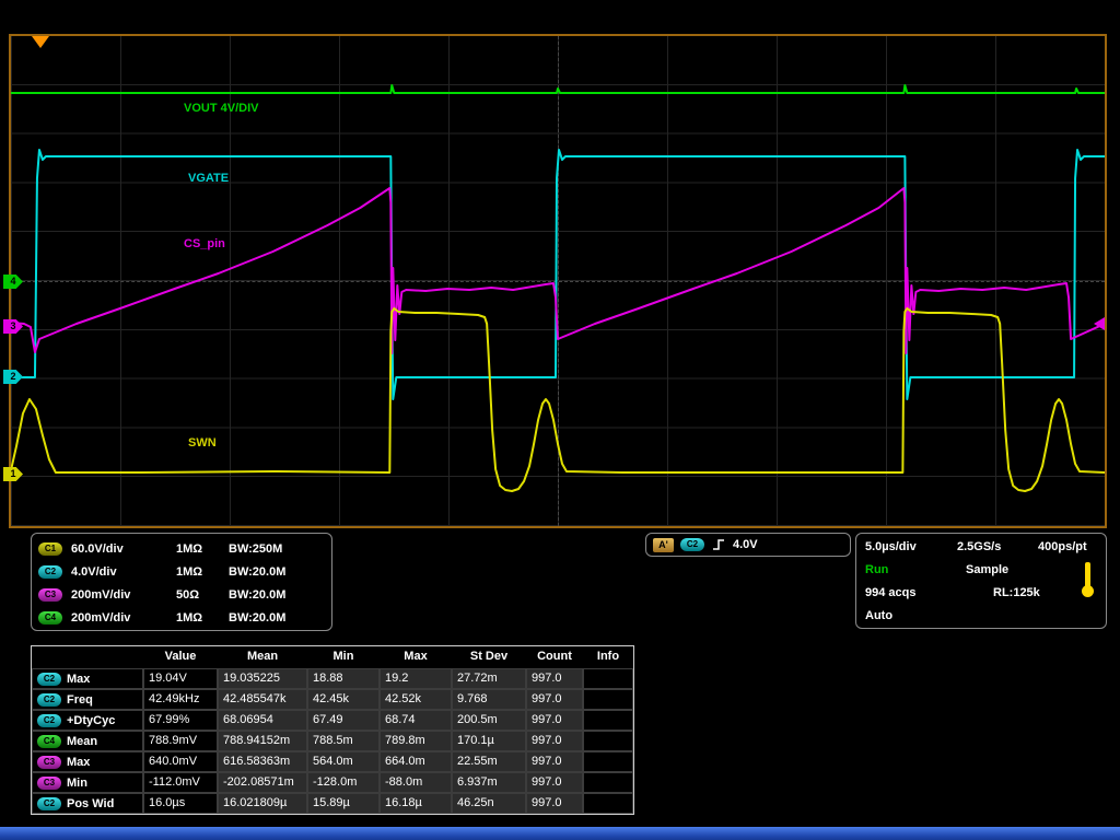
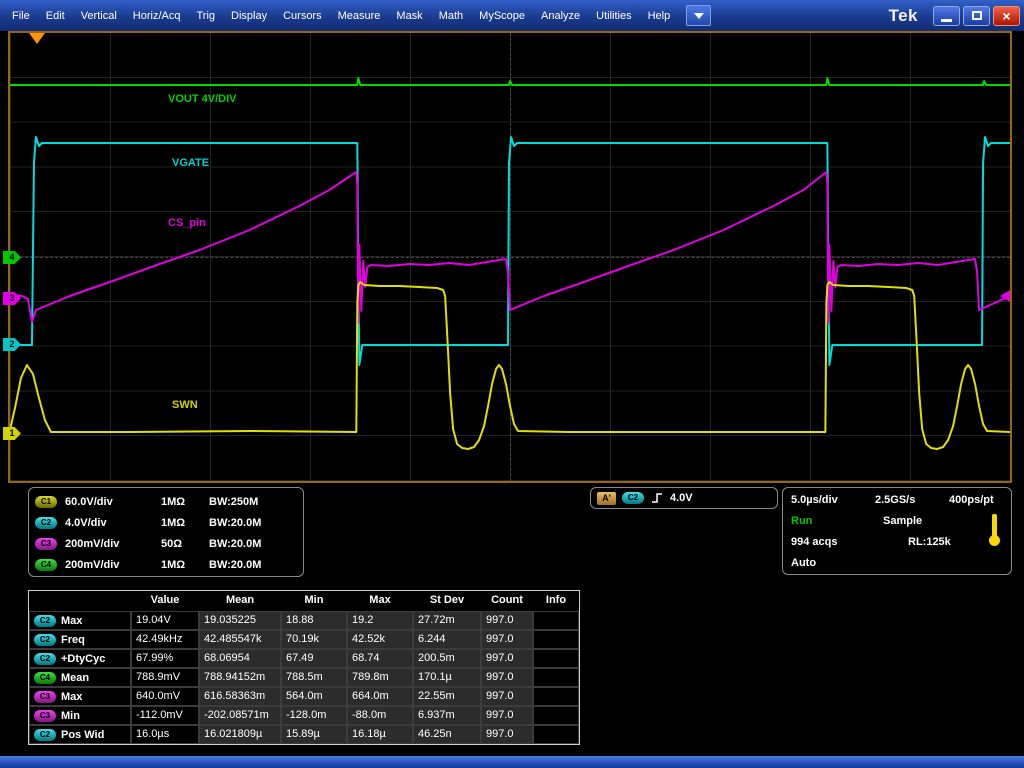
+ File
+ Edit
+ Vertical
+ Horiz/Acq
+ Trig
+ Display
+ Cursors
+ Measure
+ Mask
+ Math
+ MyScope
+ Analyze
+ Utilities
+ Help
+ Tek
+ ×
  VOUT 4V/DIV
  VGATE
  CS_pin
  SWN
  4
  3
  2
  1
  C1
  60.0V/div
  1MΩ
  BW:250M
  C2
  4.0V/div
  1MΩ
  BW:20.0M
  C3
  200mV/div
  50Ω
  BW:20.0M
  C4
  200mV/div
  1MΩ
  BW:20.0M
  A'
  C2
  4.0V
  5.0µs/div
  2.5GS/s
  400ps/pt
  Run
  Sample
  994 acqs
  RL:125k
  Auto
  Value
  Mean
  Min
  Max
  St Dev
  Count
  Info
  C2
  Max
  19.04V
  19.035225
  18.88
  19.2
  27.72m
  997.0
  C2
  Freq
  42.49kHz
  42.485547k
- 42.45k
+ 70.19k
  42.52k
- 9.768
+ 6.244
  997.0
  C2
  +DtyCyc
  67.99%
  68.06954
  67.49
  68.74
  200.5m
  997.0
  C4
  Mean
  788.9mV
  788.94152m
  788.5m
  789.8m
  170.1µ
  997.0
  C3
  Max
  640.0mV
  616.58363m
  564.0m
  664.0m
  22.55m
  997.0
  C3
  Min
  -112.0mV
  -202.08571m
  -128.0m
  -88.0m
  6.937m
  997.0
  C2
  Pos Wid
  16.0µs
  16.021809µ
  15.89µ
  16.18µ
  46.25n
  997.0
